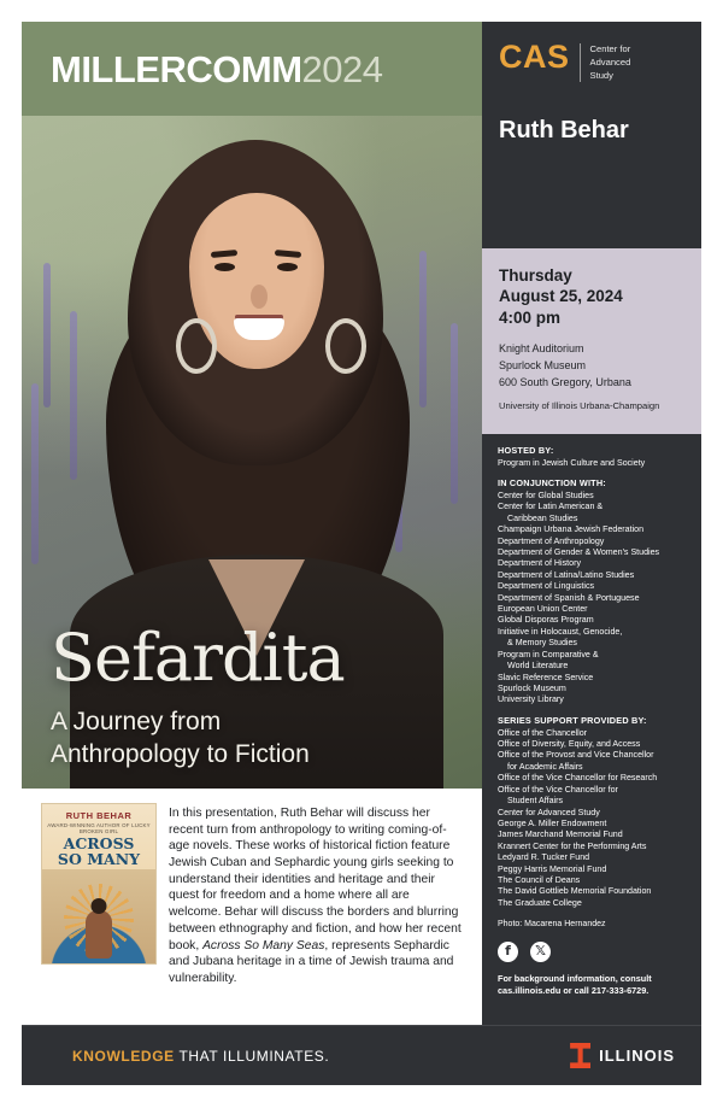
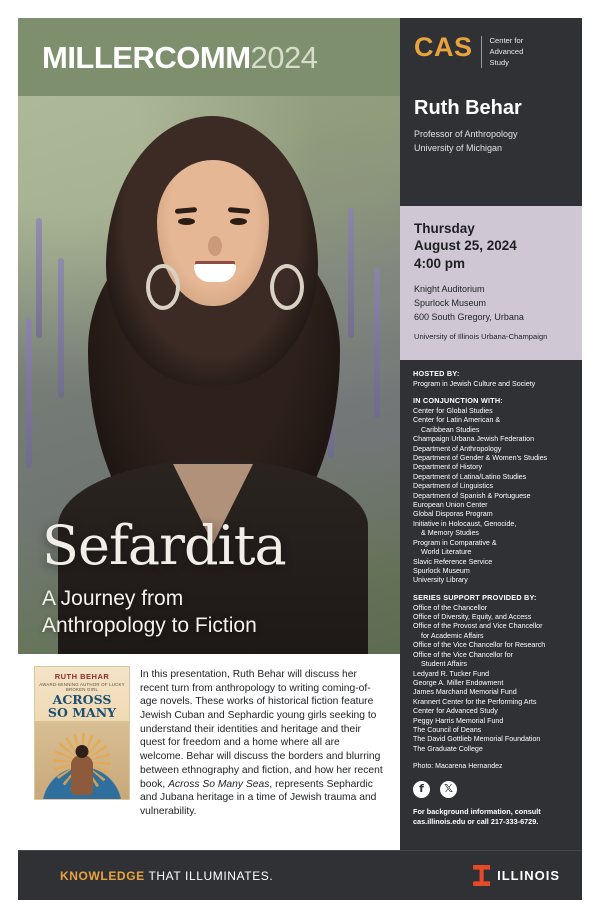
  MILLERCOMM2024
  Sefardita
  A Journey from
  Anthropology to Fiction
  RUTH BEHAR
  ACROSS SO MANY
  In this presentation, Ruth Behar will discuss her recent turn from anthropology to writing coming-of-age novels. These works of historical fiction feature Jewish Cuban and Sephardic young girls seeking to understand their identities and heritage and their quest for freedom and a home where all are welcome. Behar will discuss the borders and blurring between ethnography and fiction, and how her recent book, Across So Many Seas, represents Sephardic and Jubana heritage in a time of Jewish trauma and vulnerability.
  CAS
  Center for
  Advanced
  Study
  Ruth Behar
+ Professor of Anthropology
+ University of Michigan
  Thursday
  August 25, 2024
  4:00 pm
  Knight Auditorium
  Spurlock Museum
  600 South Gregory, Urbana
  University of Illinois Urbana-Champaign
  HOSTED BY:
  Program in Jewish Culture and Society
  IN CONJUNCTION WITH:
  Center for Global Studies
  Center for Latin American &
  Caribbean Studies
  Champaign Urbana Jewish Federation
  Department of Anthropology
  Department of Gender & Women's Studies
  Department of History
  Department of Latina/Latino Studies
  Department of Linguistics
  Department of Spanish & Portuguese
  European Union Center
  Global Disporas Program
  Initiative in Holocaust, Genocide,
  & Memory Studies
  Program in Comparative &
  World Literature
  Slavic Reference Service
  Spurlock Museum
  University Library
  SERIES SUPPORT PROVIDED BY:
  Office of the Chancellor
  Office of Diversity, Equity, and Access
  Office of the Provost and Vice Chancellor
  for Academic Affairs
  Office of the Vice Chancellor for Research
  Office of the Vice Chancellor for
  Student Affairs
- Center for Advanced Study
+ Ledyard R. Tucker Fund
  George A. Miller Endowment
  James Marchand Memorial Fund
  Krannert Center for the Performing Arts
- Ledyard R. Tucker Fund
+ Center for Advanced Study
  Peggy Harris Memorial Fund
  The Council of Deans
  The David Gottlieb Memorial Foundation
  The Graduate College
  f
  𝕏
  For background information, consult
  cas.illinois.edu or call 217-333-6729.
  KNOWLEDGE THAT ILLUMINATES.
  ILLINOIS
